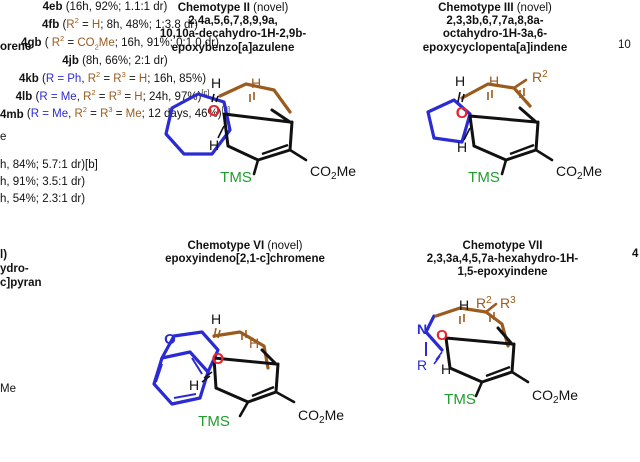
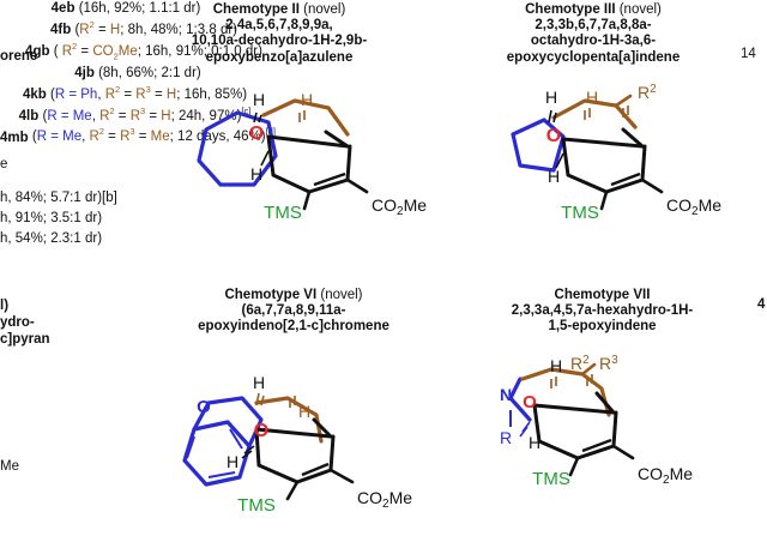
  orene
  e
  h, 84%; 5.7:1 dr)[b]
  h, 91%; 3.5:1 dr)
  h, 54%; 2.3:1 dr)
  l)
  ydro-
  c]pyran
  Me
- 10
+ 14
  4
  Chemotype II (novel)
  2,4a,5,6,7,8,9,9a,
  10,10a-decahydro-1H-2,9b-
  epoxybenzo[a]azulene
  O
  H
  H
  H
  TMS
  CO2 Me
  4eb (16h, 92%; 1.1:1 dr)
  Chemotype III (novel)
  2,3,3b,6,7,7a,8,8a-
  octahydro-1H-3a,6-
  epoxycyclopenta[a]indene
  O
  H
  H
  H
  R2
  TMS
  CO2 Me
  4fb (R2 = H; 8h, 48%; 1:3.8 dr)
  4gb ( R2 = CO2Me; 16h, 91%; 0:1.0 dr)
  Chemotype VI (novel)
+ (6a,7,7a,8,9,11a-
  epoxyindeno[2,1-c]chromene
  O
  O
  H
  H
  H
  TMS
  CO2 Me
  4jb (8h, 66%; 2:1 dr)
  Chemotype VII
  2,3,3a,4,5,7a-hexahydro-1H-
  1,5-epoxyindene
  N
  R
  O
  H
  H
  R2
  R3
  TMS
  CO2 Me
  4kb (R = Ph, R2 = R3 = H; 16h, 85%)
  4lb (R = Me, R2 = R3 = H; 24h, 97)[c]
  4mb (R = Me, R2 = R3 = Me; 12 days, 46%)[]
